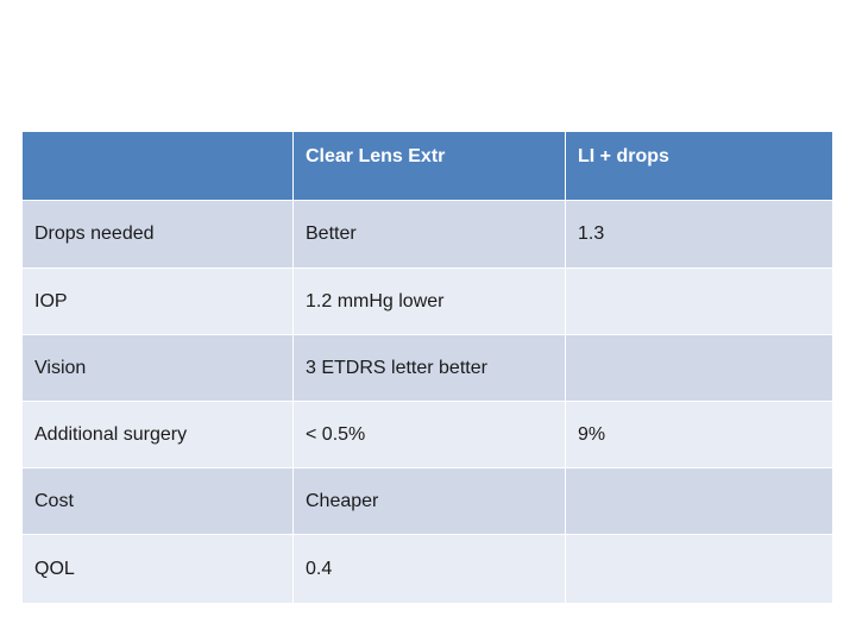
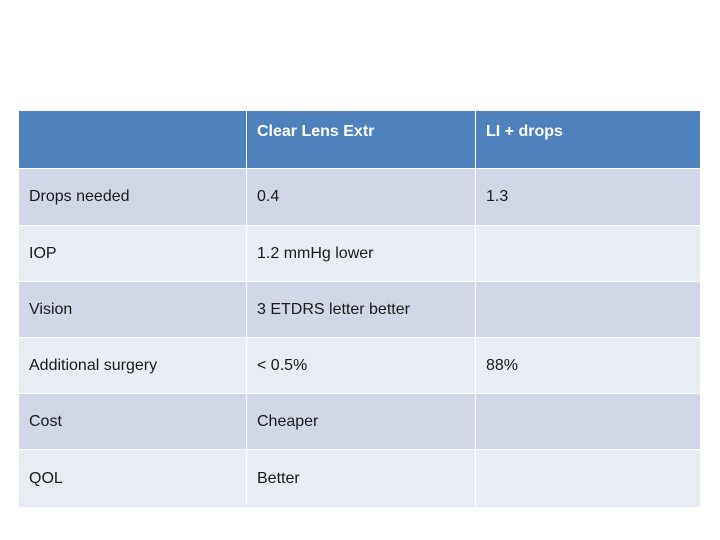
  	Clear Lens Extr	LI + drops
- Drops needed	Better	1.3
+ Drops needed	0.4	1.3
  IOP	1.2 mmHg lower
  Vision	3 ETDRS letter better
- Additional surgery	< 0.5%	9%
+ Additional surgery	< 0.5%	88%
  Cost	Cheaper
- QOL	0.4
+ QOL	Better
